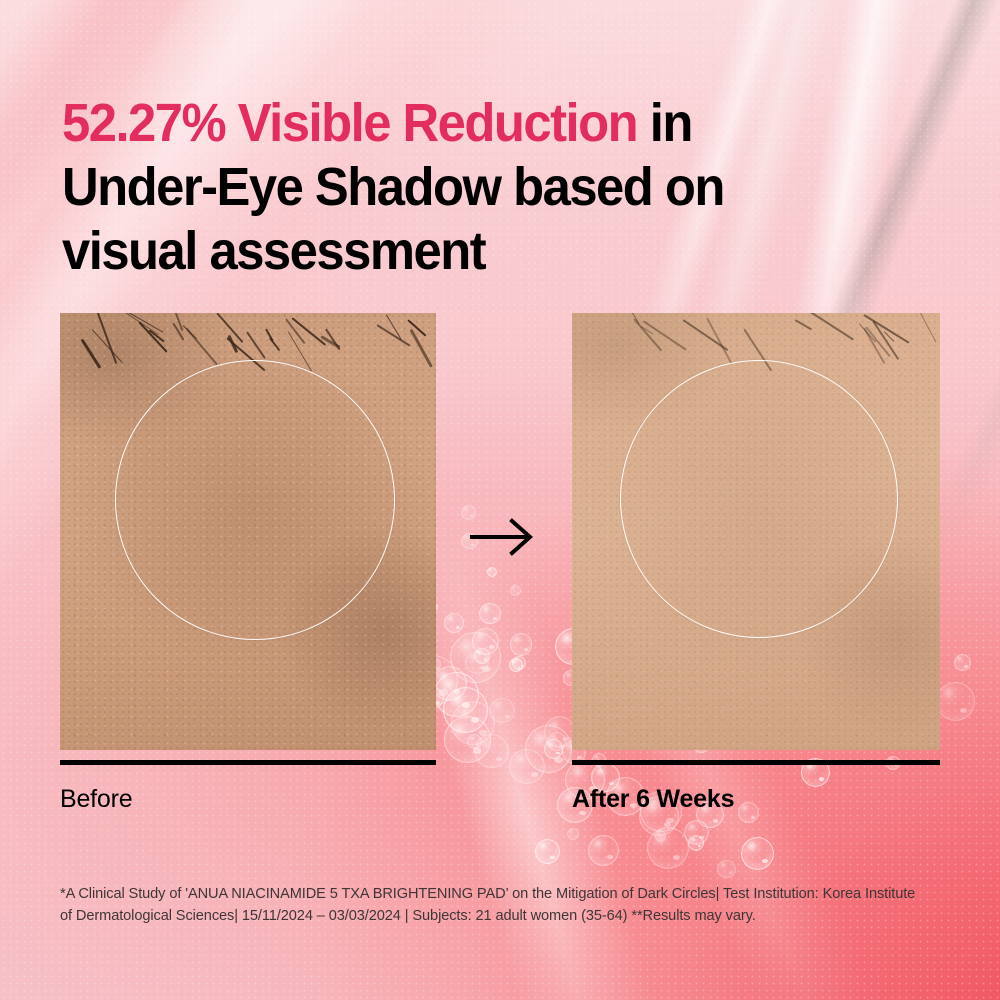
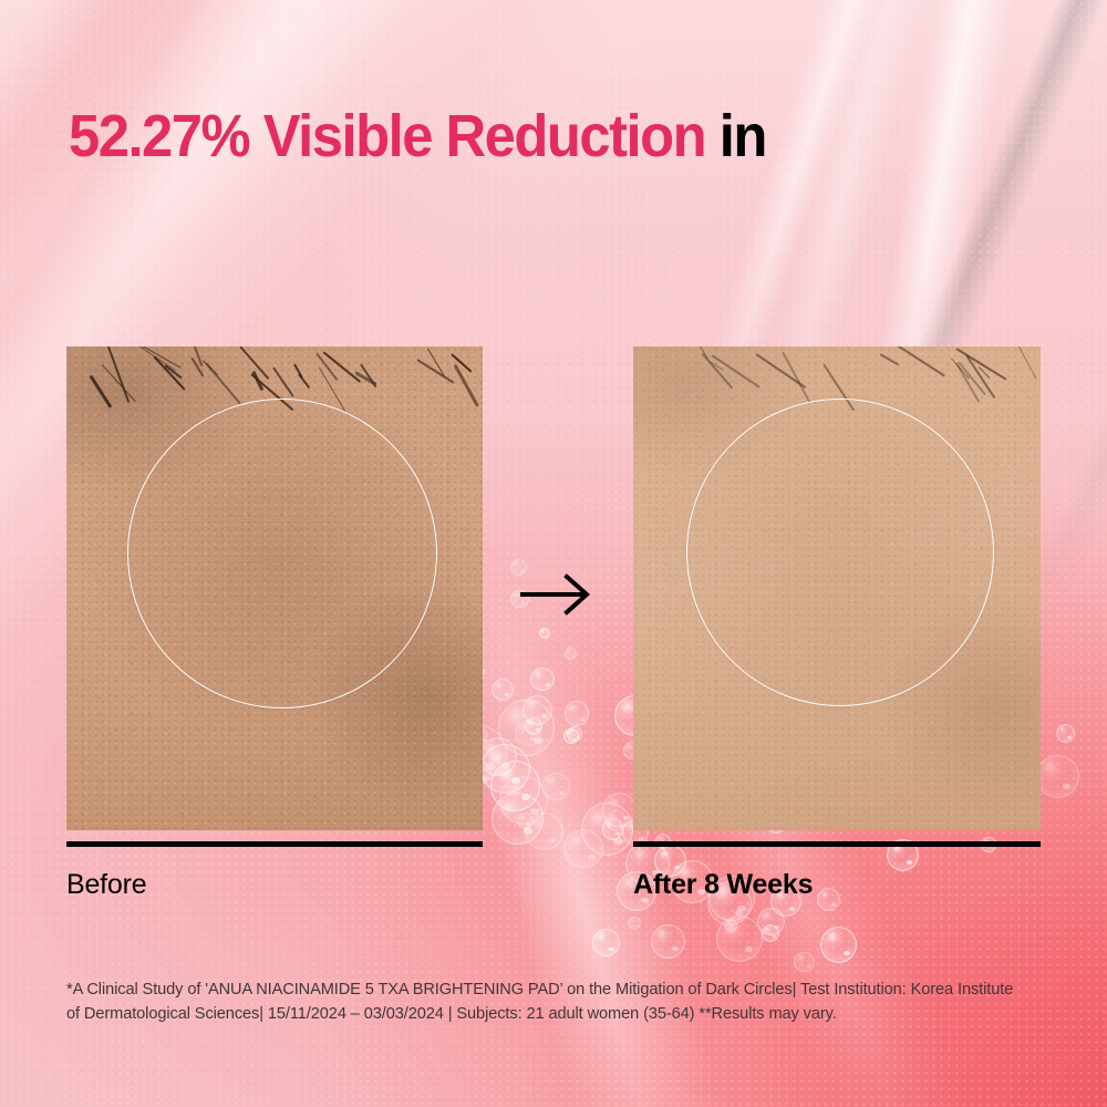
  52.27% Visible Reduction in
- Under-Eye Shadow based on
- visual assessment
  Before
- After 6 Weeks
+ After 8 Weeks
  *A Clinical Study of 'ANUA NIACINAMIDE 5 TXA BRIGHTENING PAD’ on the Mitigation of Dark Circles| Test Institution: Korea Institute of Dermatological Sciences| 15/11/2024 – 03/03/2024 | Subjects: 21 adult women (35-64) **Results may vary.
